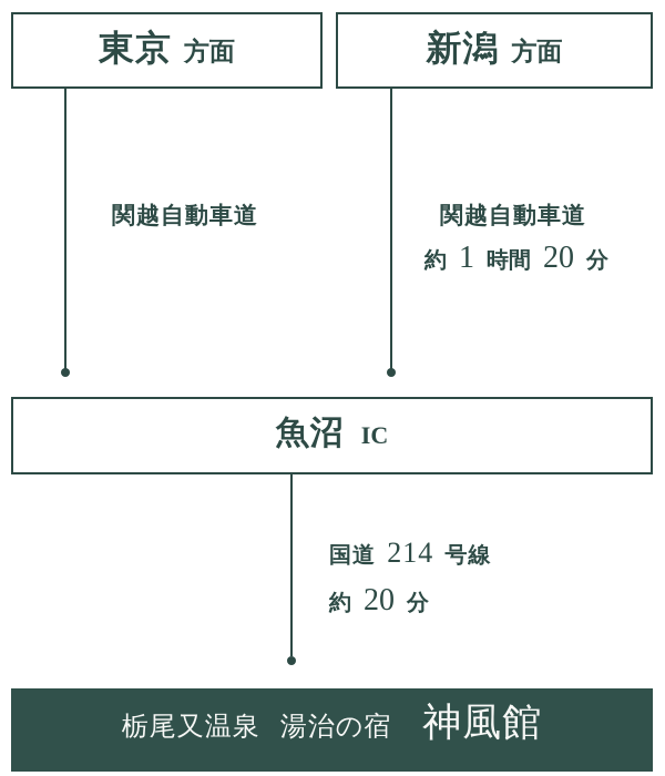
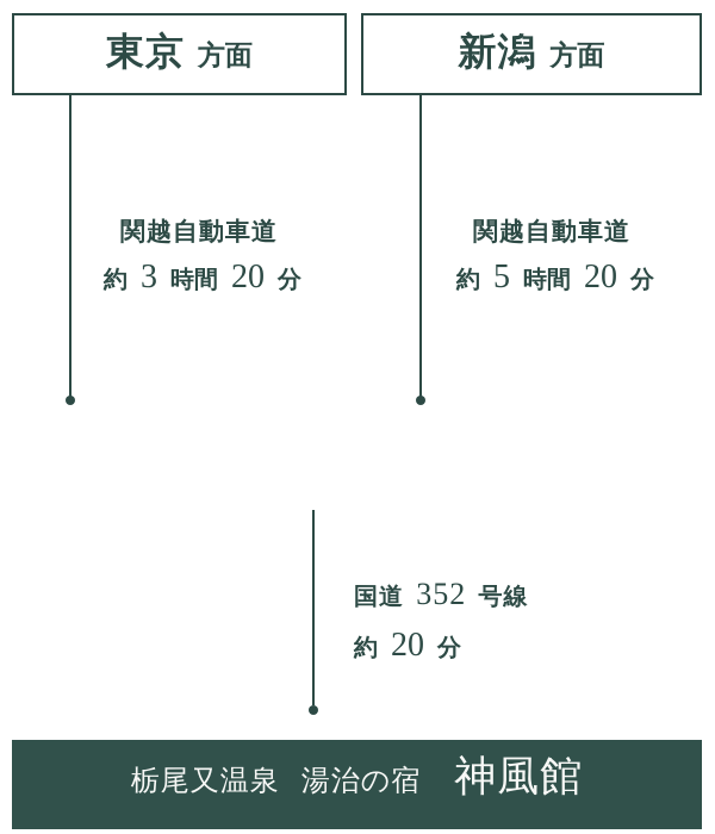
  東京
  方面
  新潟
  方面
  関越自動車道
+ 約 3 時間 20 分
  関越自動車道
- 約 1 時間 20 分
+ 約 5 時間 20 分
- 魚沼
- IC
- 国道 214 号線
+ 国道 352 号線
  約 20 分
  栃尾又温泉
  湯治の宿
  神風館
